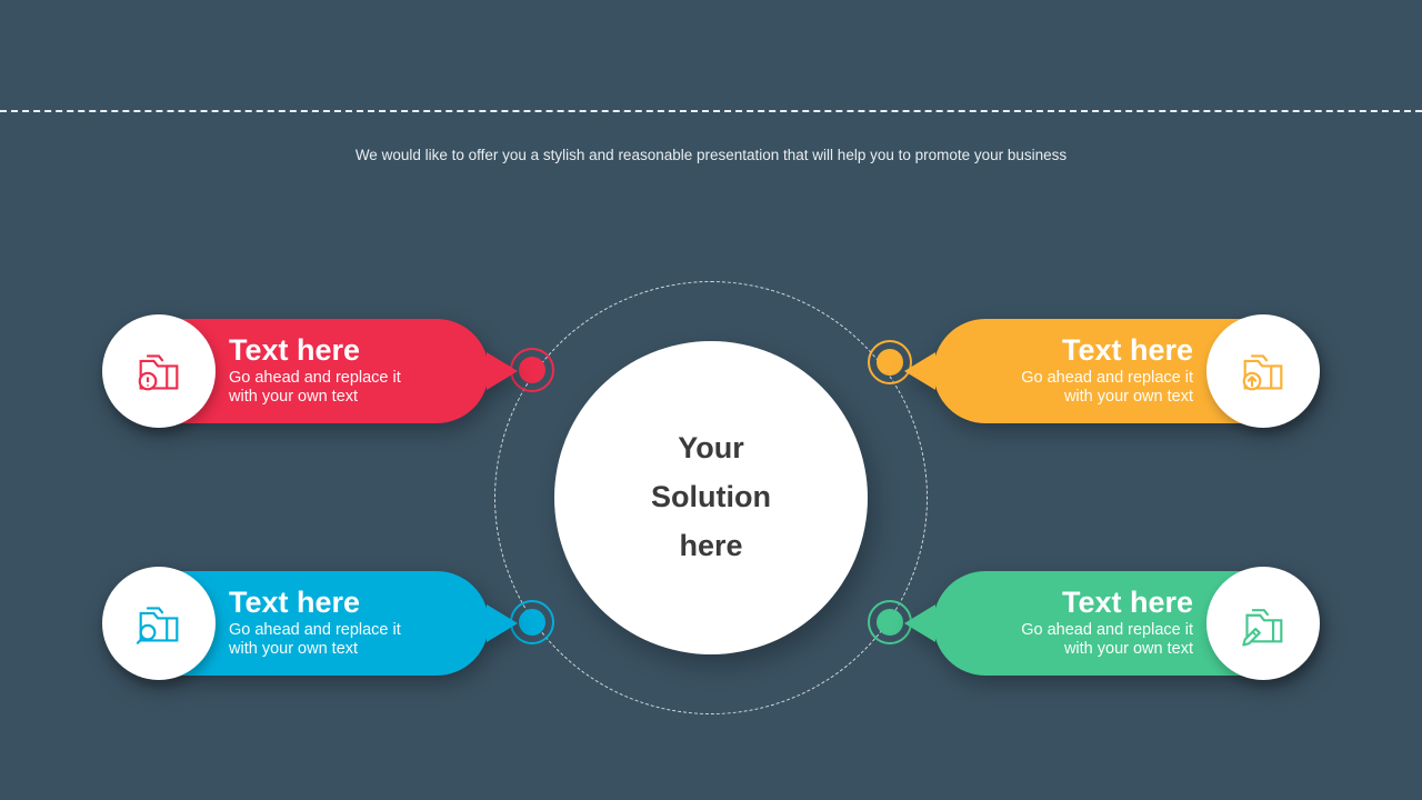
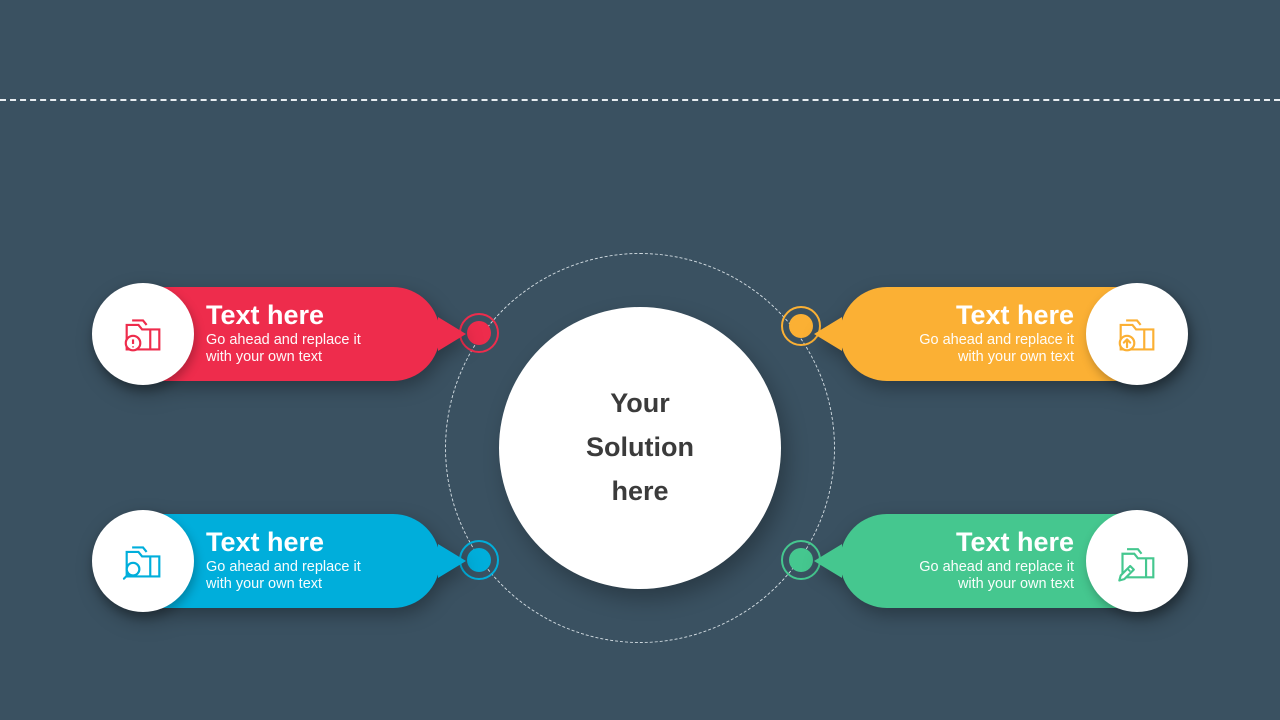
- We would like to offer you a stylish and reasonable presentation that will help you to promote your business
  Your
  Solution
  here
  Text here
  Go ahead and replace it
  with your own text
  Text here
  Go ahead and replace it
  with your own text
  Text here
  Go ahead and replace it
  with your own text
  Text here
  Go ahead and replace it
  with your own text
